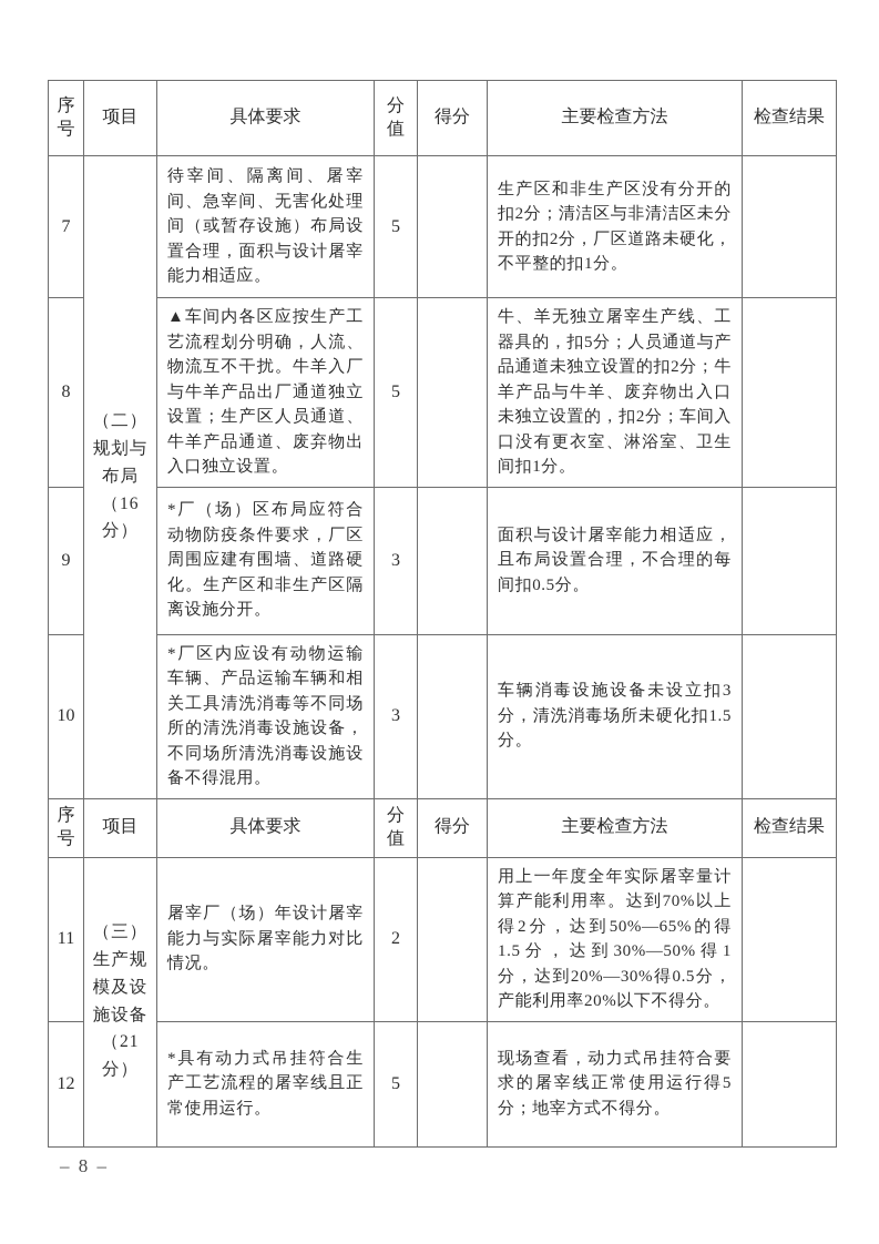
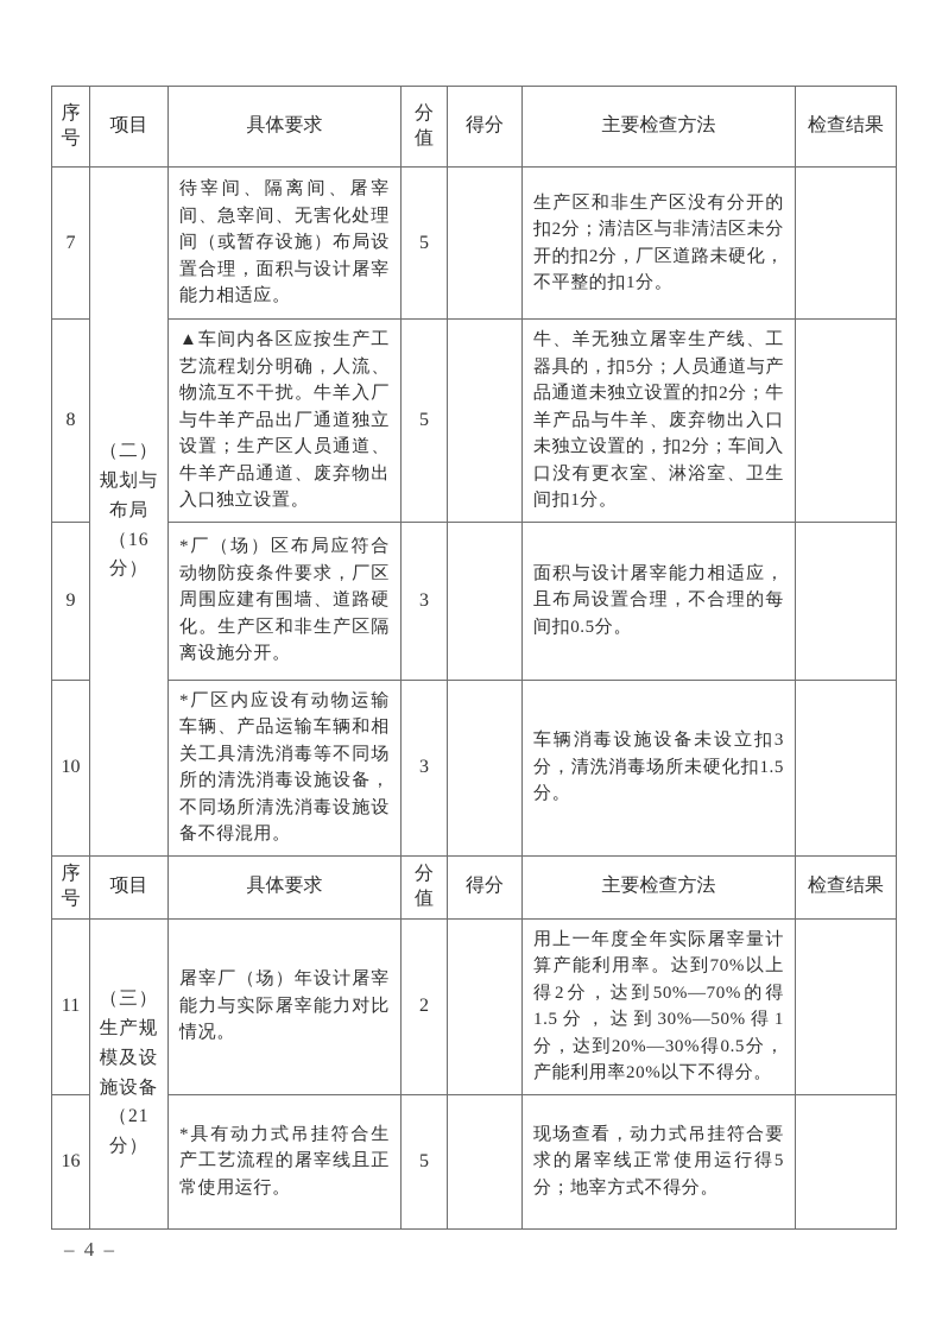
  序号	项目	具体要求	分值	得分	主要检查方法	检查结果
  7	（二） 规划与 布局 （16 分）	待宰间、隔离间、屠宰间、急宰间、无害化处理间（或暂存设施）布局设置合理，面积与设计屠宰能力相适应。	5		生产区和非生产区没有分开的扣2分；清洁区与非清洁区未分开的扣2分，厂区道路未硬化，不平整的扣1分。
  8	▲车间内各区应按生产工艺流程划分明确，人流、物流互不干扰。牛羊入厂与牛羊产品出厂通道独立设置；生产区人员通道、牛羊产品通道、废弃物出入口独立设置。	5		牛、羊无独立屠宰生产线、工器具的，扣5分；人员通道与产品通道未独立设置的扣2分；牛羊产品与牛羊、废弃物出入口未独立设置的，扣2分；车间入口没有更衣室、淋浴室、卫生间扣1分。
  9	*厂（场）区布局应符合动物防疫条件要求，厂区周围应建有围墙、道路硬化。生产区和非生产区隔离设施分开。	3		面积与设计屠宰能力相适应，且布局设置合理，不合理的每间扣0.5分。
  10	*厂区内应设有动物运输车辆、产品运输车辆和相关工具清洗消毒等不同场所的清洗消毒设施设备，不同场所清洗消毒设施设备不得混用。	3		车辆消毒设施设备未设立扣3分，清洗消毒场所未硬化扣1.5分。
  序号	项目	具体要求	分值	得分	主要检查方法	检查结果
- 11	（三） 生产规 模及设 施设备 （21 分）	屠宰厂（场）年设计屠宰能力与实际屠宰能力对比情况。	2		用上一年度全年实际屠宰量计算产能利用率。达到70%以上得2分，达到50%—65%的得1.5分，达到30%—50%得1分，达到20%—30%得0.5分，产能利用率20%以下不得分。
+ 11	（三） 生产规 模及设 施设备 （21 分）	屠宰厂（场）年设计屠宰能力与实际屠宰能力对比情况。	2		用上一年度全年实际屠宰量计算产能利用率。达到70%以上得2分，达到50%—70%的得1.5分，达到30%—50%得1分，达到20%—30%得0.5分，产能利用率20%以下不得分。
- 12	*具有动力式吊挂符合生产工艺流程的屠宰线且正常使用运行。	5		现场查看，动力式吊挂符合要求的屠宰线正常使用运行得5分；地宰方式不得分。
+ 16	*具有动力式吊挂符合生产工艺流程的屠宰线且正常使用运行。	5		现场查看，动力式吊挂符合要求的屠宰线正常使用运行得5分；地宰方式不得分。
- – 8 –
+ – 4 –
